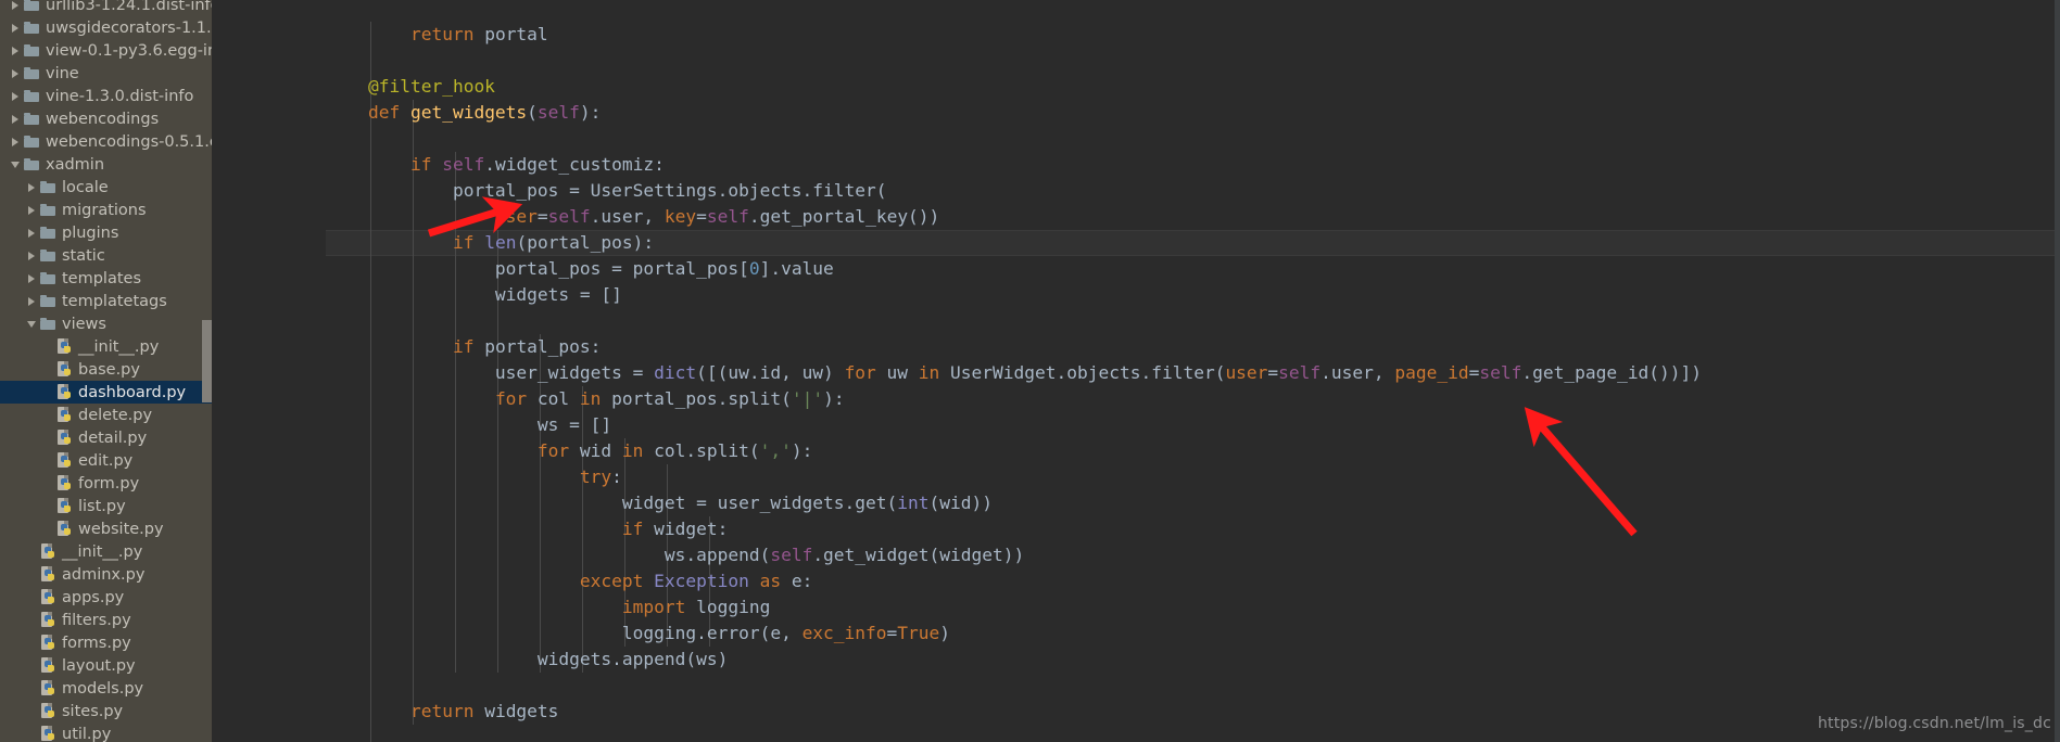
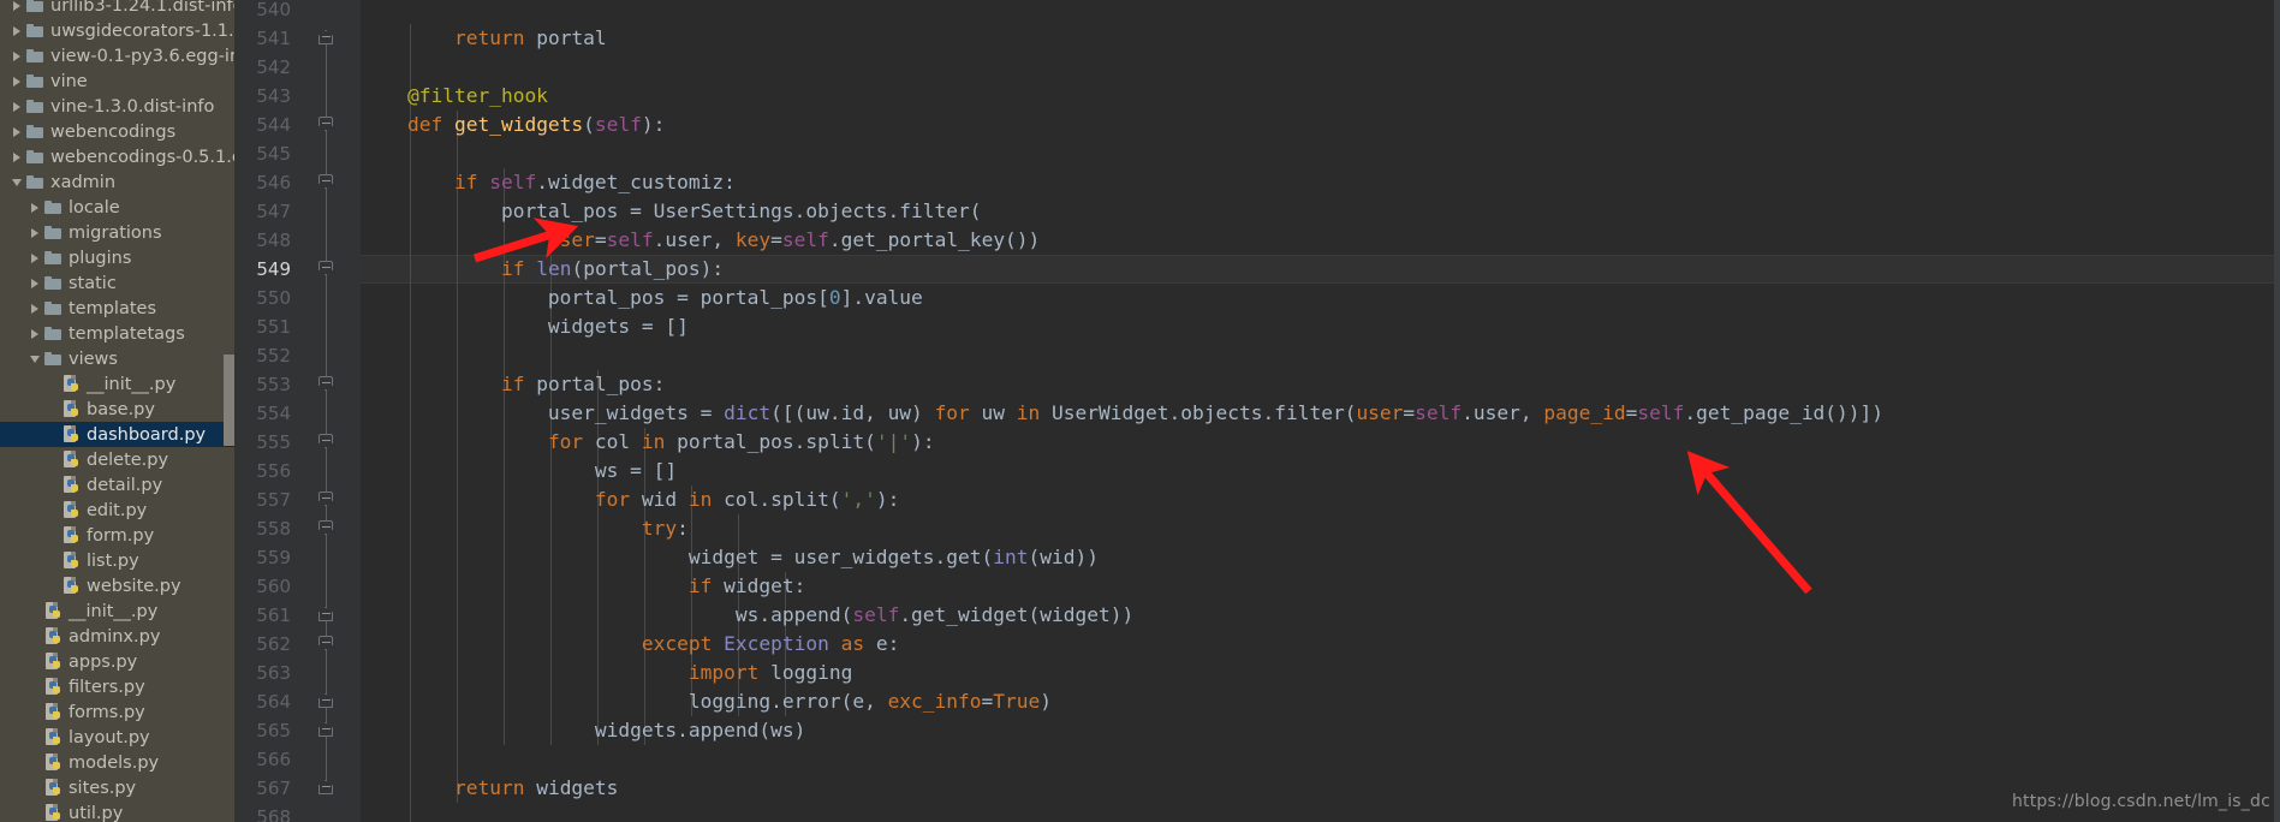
  urllib3-1.24.1.dist-inf
  uwsgidecorators-1.1.
  view-0.1-py3.6.egg-i
  vine
  vine-1.3.0.dist-info
  webencodings
  webencodings-0.5.1.
  xadmin
  locale
  migrations
  plugins
  static
  templates
  templatetags
  views
  __init__.py
  base.py
  dashboard.py
  delete.py
  detail.py
  edit.py
  form.py
  list.py
  website.py
  __init__.py
  adminx.py
  apps.py
  filters.py
  forms.py
  layout.py
  models.py
  sites.py
  util.py
+ 540
+ 541
+ 542
+ 543
+ 544
+ 545
+ 546
+ 547
+ 548
+ 549
+ 550
+ 551
+ 552
+ 553
+ 554
+ 555
+ 556
+ 557
+ 558
+ 559
+ 560
+ 561
+ 562
+ 563
+ 564
+ 565
+ 566
+ 567
+ 568
  return portal
  @filter_hook
  def get_widgets(self):
  if self.widget_customiz:
  portal_pos = UserSettings.objects.filter(
  user=self.user, key=self.get_portal_key())
  if len(portal_pos):
  portal_pos = portal_pos[0].value
  widgets = []
  if portal_pos:
  user_widgets = dict([(uw.id, uw) for uw in UserWidget.objects.filter(user=self.user, page_id=self.get_page_id())])
  for col in portal_pos.split('|'):
  ws = []
  for wid in col.split(','):
  try:
  widget = user_widgets.get(int(wid))
  if widget:
  ws.append(self.get_widget(widget))
  except Exception as e:
  import logging
  logging.error(e, exc_info=True)
  widgets.append(ws)
  return widgets
  https://blog.csdn.net/lm_is_dc
